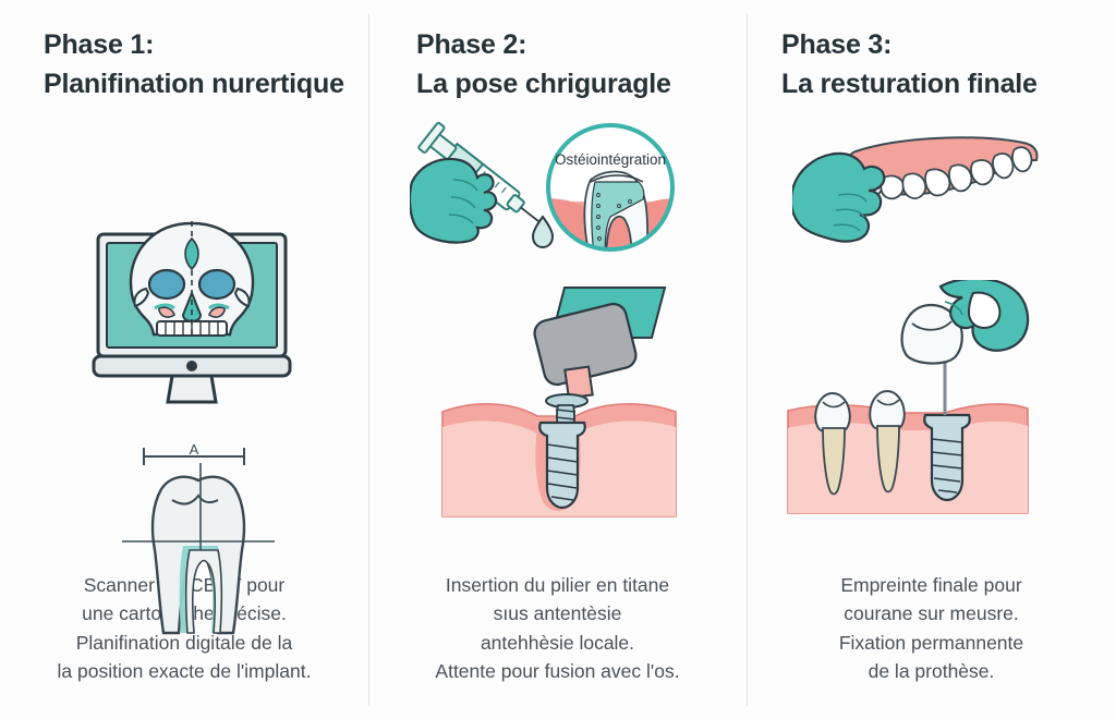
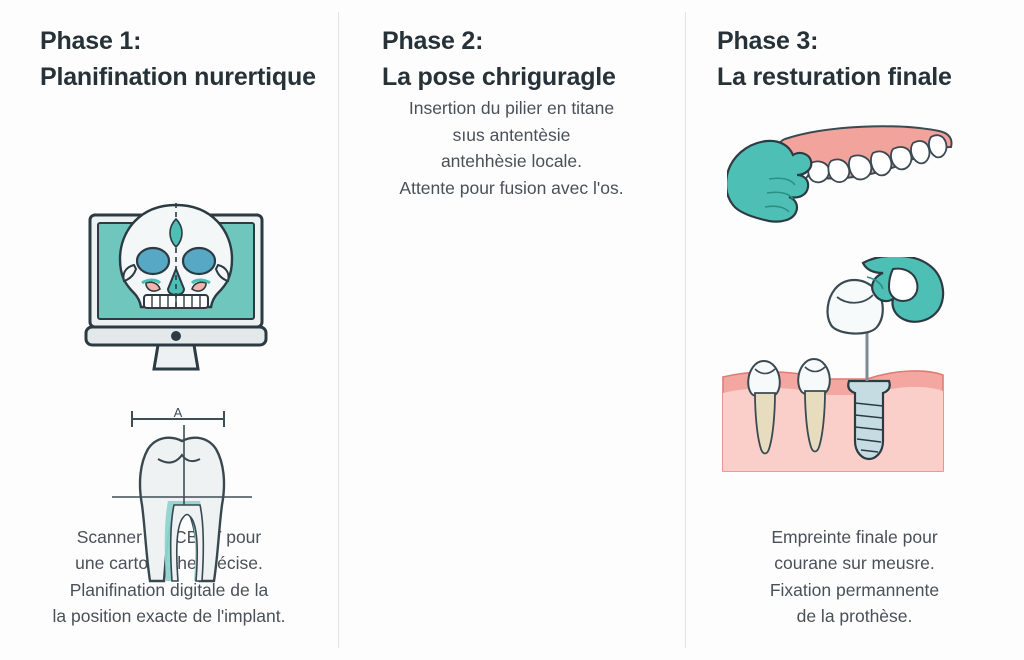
  Phase 1: Planifination nurertique
  A
  Scanner CB pour
  une cartoheécise.
  Planifination digitale de la
  la position exacte de l'implant.
  Phase 2: La pose chriguragle
- Ostéiointégration
  Insertion du pilier en titane
  sıus antentèsie
  antehhèsie locale.
  Attente pour fusion avec l'os.
  Phase 3: La resturation finale
  Empreinte finale pour
  courane sur meusre.
  Fixation permannente
  de la prothèse.
